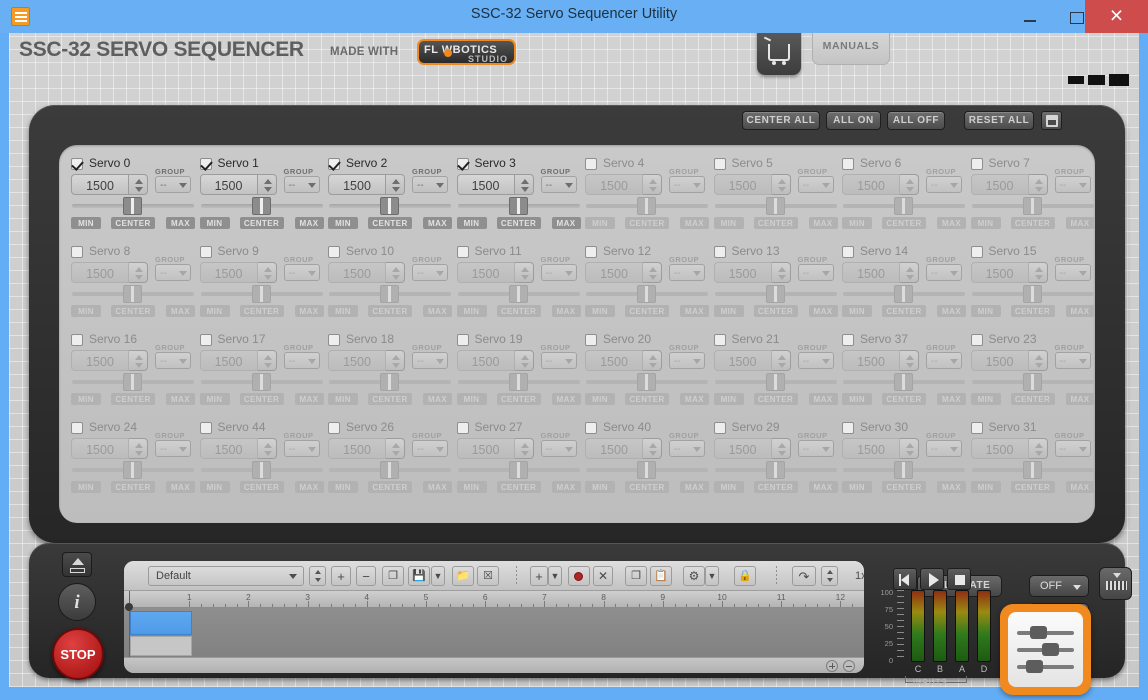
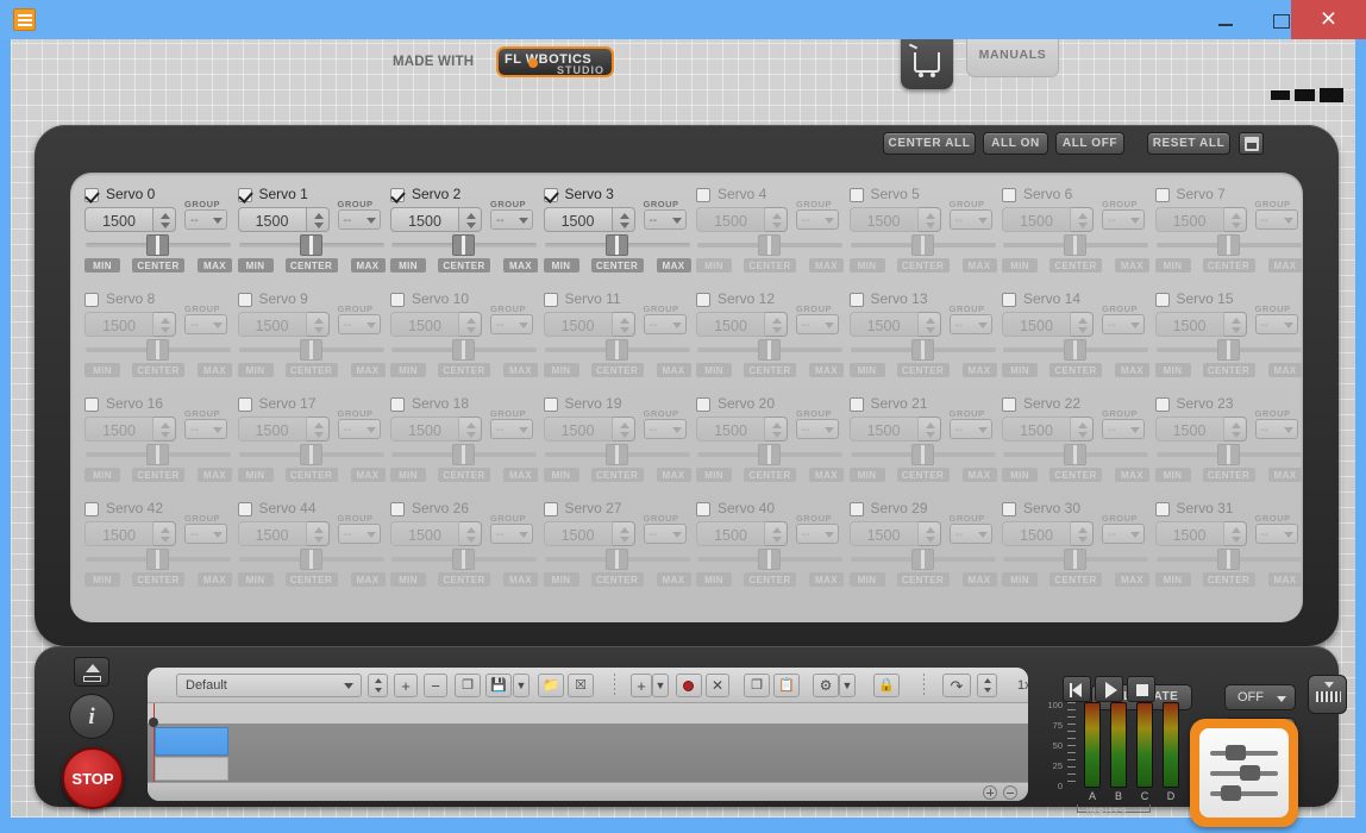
- SSC-32 Servo Sequencer Utility
- SSC-32 SERVO SEQUENCER
  MADE WITH
  FLBOTICS
  STUDIO
  MANUALS
  CENTER ALL
  ALL ON
  ALL OFF
  RESET ALL
  Servo 0
  1500
  GROUP
  --
  MIN
  CENTER
  MAX
  Servo 1
  1500
  GROUP
  --
  MIN
  CENTER
  MAX
  Servo 2
  1500
  GROUP
  --
  MIN
  CENTER
  MAX
  Servo 3
  1500
  GROUP
  --
  MIN
  CENTER
  MAX
  Servo 4
  1500
  GROUP
  MIN
  CENTER
  MAX
  Servo 5
  1500
  GROUP
  MIN
  CENTER
  MAX
  Servo 6
  1500
  GROUP
  MIN
  CENTER
  MAX
  Servo 7
  1500
  GROUP
  MIN
  CENTER
  MAX
  Servo 8
  1500
  GROUP
  MIN
  CENTER
  MAX
  Servo 9
  1500
  GROUP
  MIN
  CENTER
  MAX
  Servo 10
  1500
  GROUP
  MIN
  CENTER
  MAX
  Servo 11
  1500
  GROUP
  MIN
  CENTER
  MAX
  Servo 12
  1500
  GROUP
  MIN
  CENTER
  MAX
  Servo 13
  1500
  GROUP
  MIN
  CENTER
  MAX
  Servo 14
  1500
  GROUP
  MIN
  CENTER
  MAX
  Servo 15
  1500
  GROUP
  MIN
  CENTER
  MAX
  Servo 16
  1500
  GROUP
  MIN
  CENTER
  MAX
  Servo 17
  1500
  GROUP
  MIN
  CENTER
  MAX
  Servo 18
  1500
  GROUP
  MIN
  CENTER
  MAX
  Servo 19
  1500
  GROUP
  MIN
  CENTER
  MAX
  Servo 20
  1500
  GROUP
  MIN
  CENTER
  MAX
  Servo 21
  1500
  GROUP
  MIN
  CENTER
  MAX
- Servo 37
+ Servo 22
  1500
  GROUP
  MIN
  CENTER
  MAX
  Servo 23
  1500
  GROUP
  MIN
  CENTER
  MAX
- Servo 24
+ Servo 42
  1500
  GROUP
  MIN
  CENTER
  MAX
  Servo 44
  1500
  GROUP
  MIN
  CENTER
  MAX
  Servo 26
  1500
  GROUP
  MIN
  CENTER
  MAX
  Servo 27
  1500
  GROUP
  MIN
  CENTER
  MAX
  Servo 40
  1500
  GROUP
  MIN
  CENTER
  MAX
  Servo 29
  1500
  GROUP
  MIN
  CENTER
  MAX
  Servo 30
  1500
  GROUP
  MIN
  CENTER
  MAX
  Servo 31
  1500
  GROUP
  MIN
  CENTER
  MAX
  i
  STOP
  Default
  +
  −
  ❐
  💾
  ▼
  📁
  ☒
  +
  ▼
  ✕
  ❐
  📋
  ⚙
  ▼
  🔒
  ↷
  1x
- 1
- 2
- 3
- 4
- 5
- 6
- 7
- 8
- 9
- 10
- 11
- 12
  OFF
  INPUTS
  100
  75
  50
  25
  0
- C
+ A
  B
- A
+ C
  D
